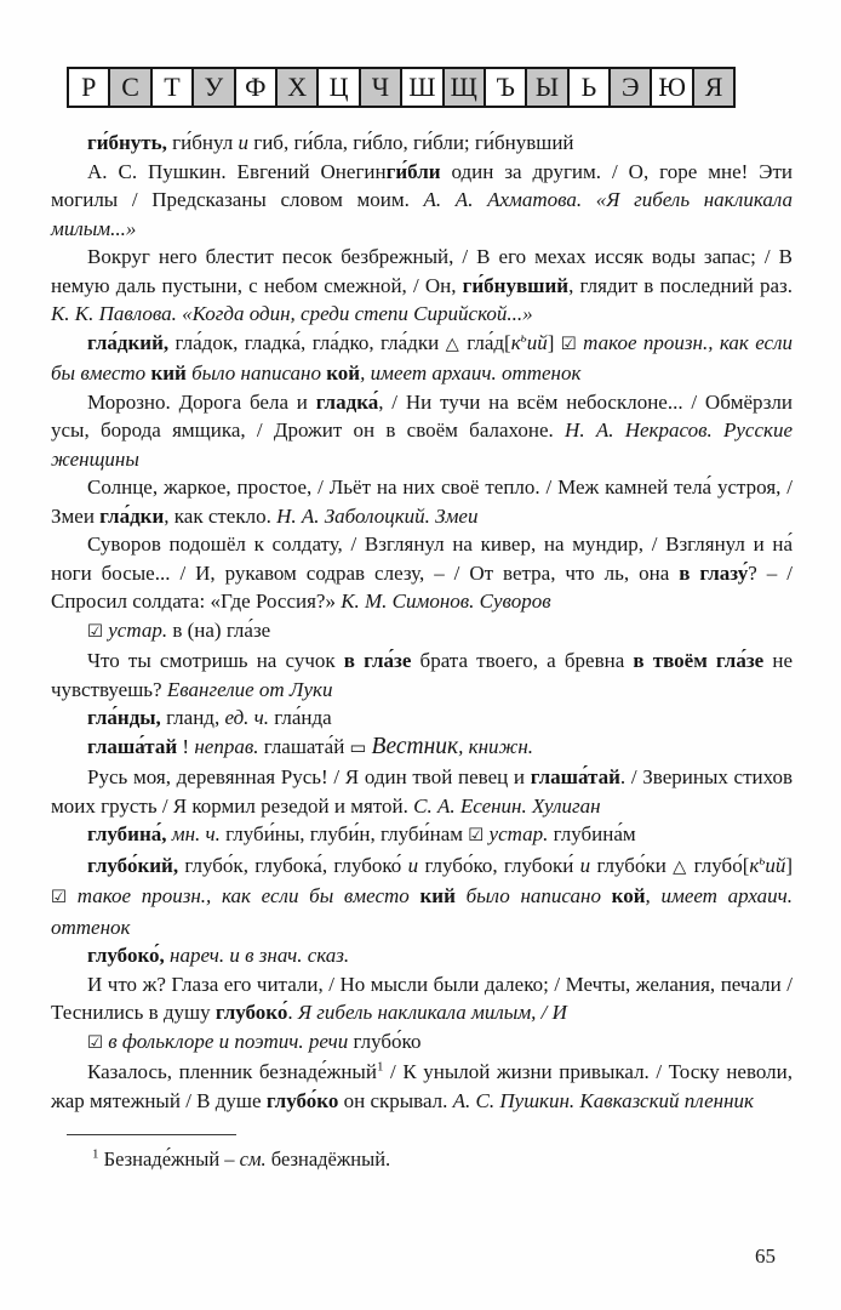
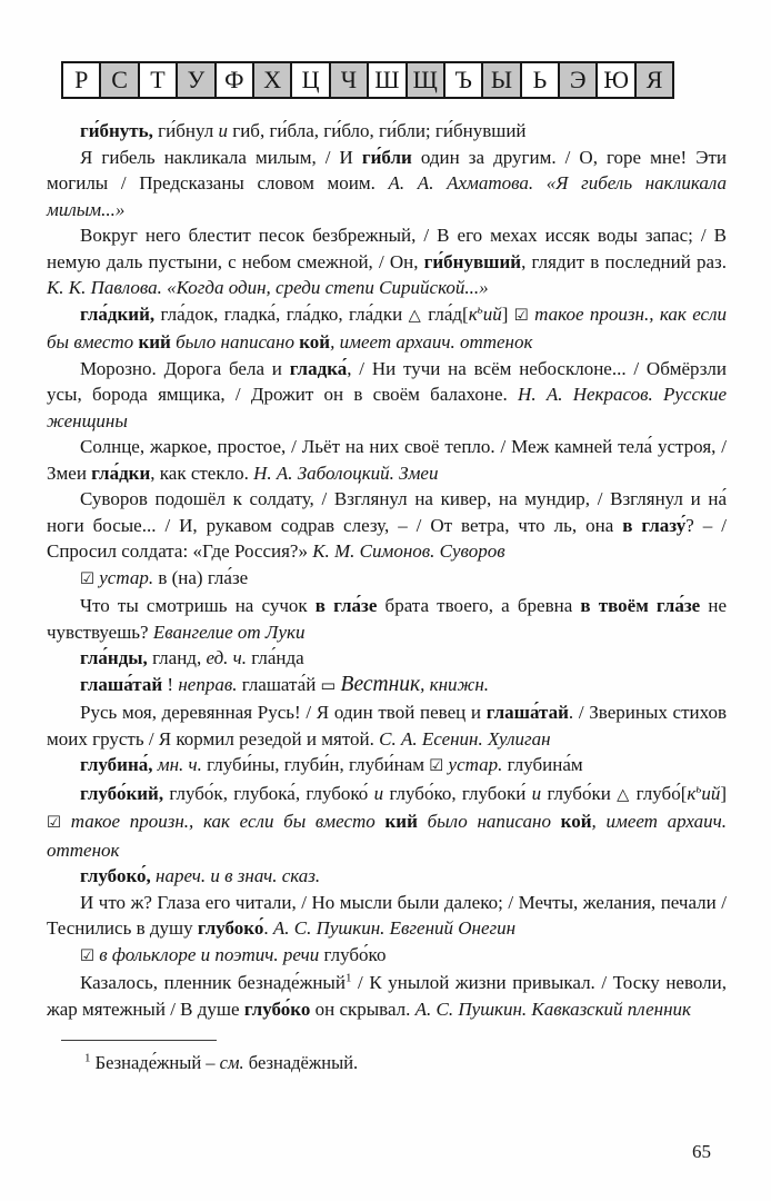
  Р
  С
  Т
  У
  Ф
  Х
  Ц
  Ч
  Ш
  Щ
  Ъ
  Ы
  Ь
  Э
  Ю
  Я
  ги́бнуть, ги́бнул и гиб, ги́бла, ги́бло, ги́бли; ги́бнувший
- А. С. Пушкин. Евгений Онегинги́бли один за другим. / О, горе мне! Эти могилы / Предсказаны словом моим. А. А. Ахматова. «Я гибель накликала милым...»
+ Я гибель накликала милым, / И ги́бли один за другим. / О, горе мне! Эти могилы / Предсказаны словом моим. А. А. Ахматова. «Я гибель накликала милым...»
  Вокруг него блестит песок безбрежный, / В его мехах иссяк воды запас; / В немую даль пустыни, с небом смежной, / Он, ги́бнувший, глядит в последний раз. К. К. Павлова. «Когда один, среди степи Сирийской...»
  гла́дкий, гла́док, гладка́, гла́дко, гла́дки △ гла́д[кьий] ☑ такое произн., как если бы вместо кий было написано кой, имеет архаич. оттенок
  Морозно. Дорога бела и гладка́, / Ни тучи на всём небосклоне... / Обмёрзли усы, борода ямщика, / Дрожит он в своём балахоне. Н. А. Некрасов. Русские женщины
  Солнце, жаркое, простое, / Льёт на них своё тепло. / Меж камней тела́ устроя, / Змеи гла́дки, как стекло. Н. А. Заболоцкий. Змеи
  Суворов подошёл к солдату, / Взглянул на кивер, на мундир, / Взглянул и на́ ноги босые... / И, рукавом содрав слезу, – / От ветра, что ль, она в глазу́? – / Спросил солдата: «Где Россия?» К. М. Симонов. Суворов
  ☑ устар. в (на) гла́зе
  Что ты смотришь на сучок в гла́зе брата твоего, а бревна в твоём гла́зе не чувствуешь? Евангелие от Луки
  гла́нды, гланд, ед. ч. гла́нда
  глаша́тай ! неправ. глашата́й ▭ Вестник, книжн.
  Русь моя, деревянная Русь! / Я один твой певец и глаша́тай. / Звериных стихов моих грусть / Я кормил резедой и мятой. С. А. Есенин. Хулиган
  глубина́, мн. ч. глуби́ны, глуби́н, глуби́нам ☑ устар. глубина́м
  глубо́кий, глубо́к, глубока́, глубоко́ и глубо́ко, глубоки́ и глубо́ки △ глубо́[кьий] ☑ такое произн., как если бы вместо кий было написано кой, имеет архаич. оттенок
  глубоко́, нареч. и в знач. сказ.
- И что ж? Глаза его читали, / Но мысли были далеко; / Мечты, желания, печали / Теснились в душу глубоко́. Я гибель накликала милым, / И
+ И что ж? Глаза его читали, / Но мысли были далеко; / Мечты, желания, печали / Теснились в душу глубоко́. А. С. Пушкин. Евгений Онегин
  ☑ в фольклоре и поэтич. речи глубо́ко
  Казалось, пленник безнаде́жный1 / К унылой жизни привыкал. / Тоску неволи, жар мятежный / В душе глубо́ко он скрывал. А. С. Пушкин. Кавказский пленник
  1 Безнаде́жный – см. безнадёжный.
  65
